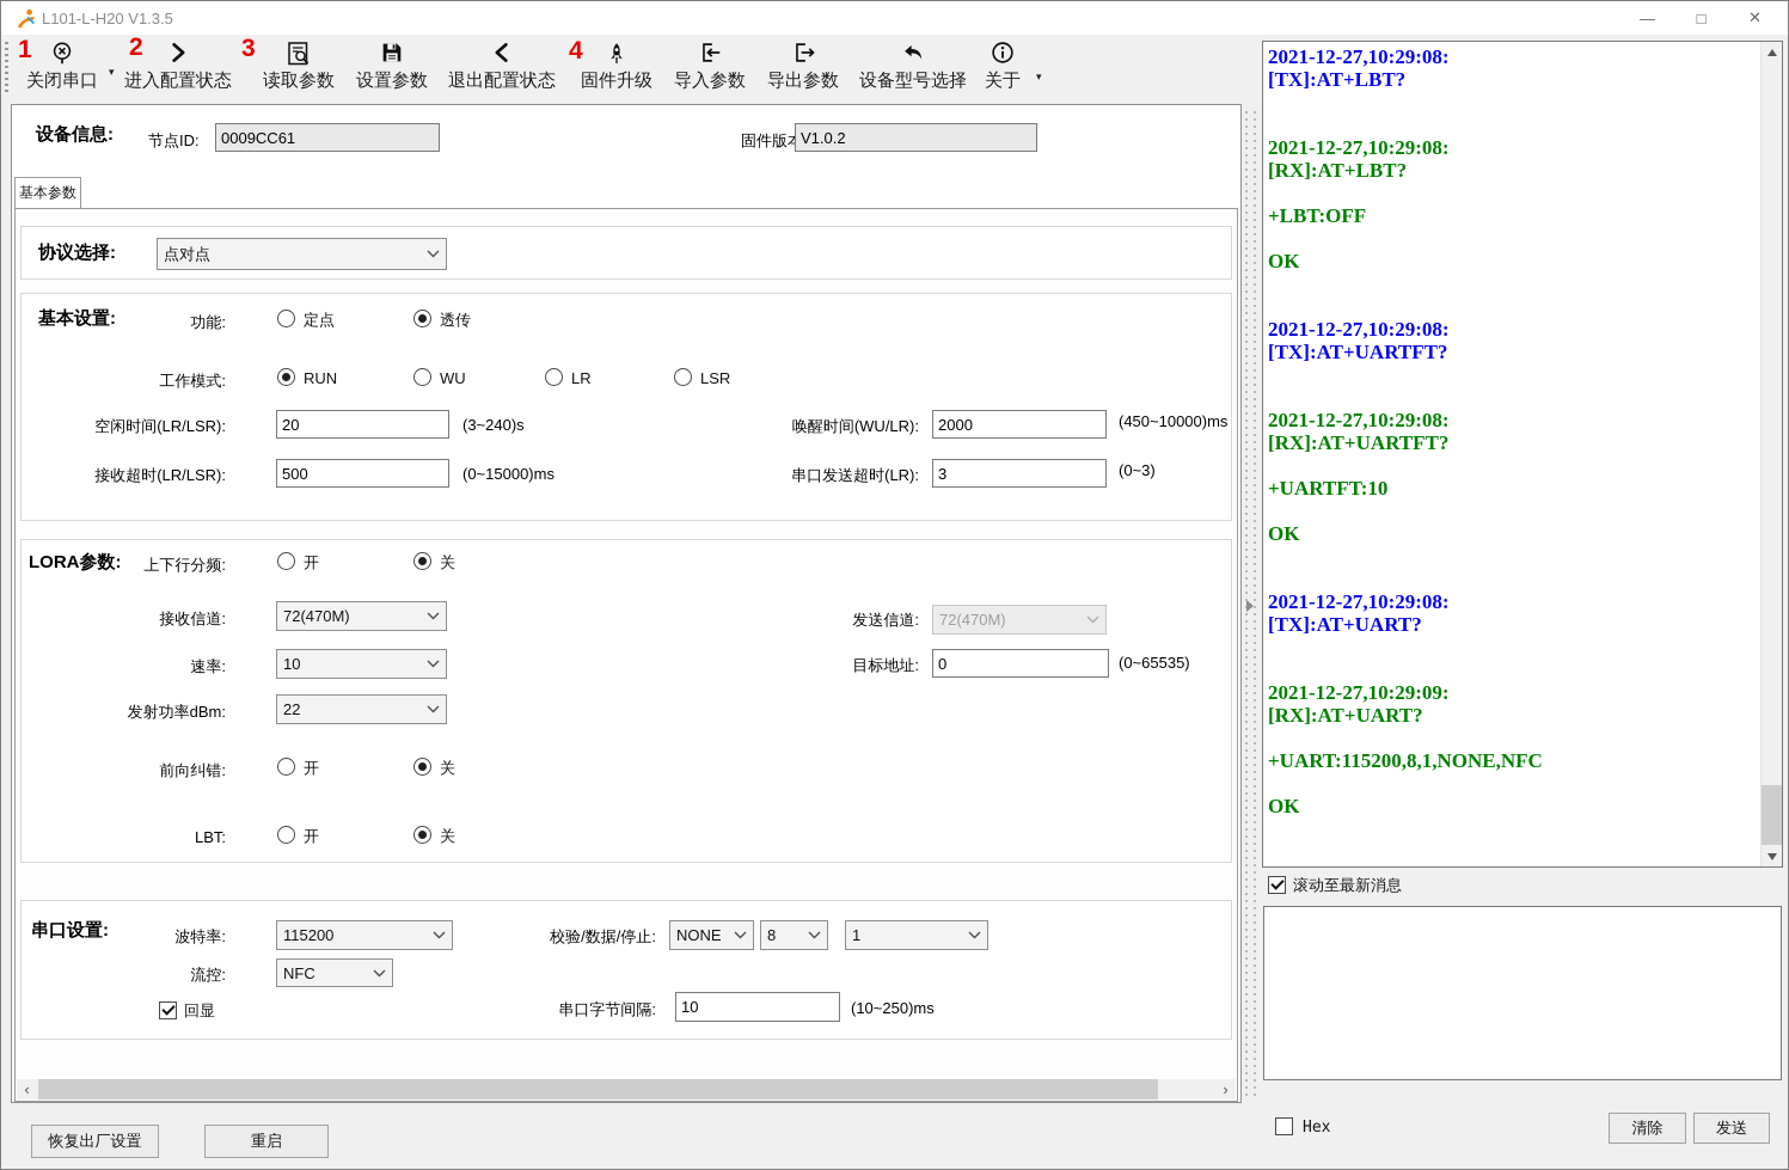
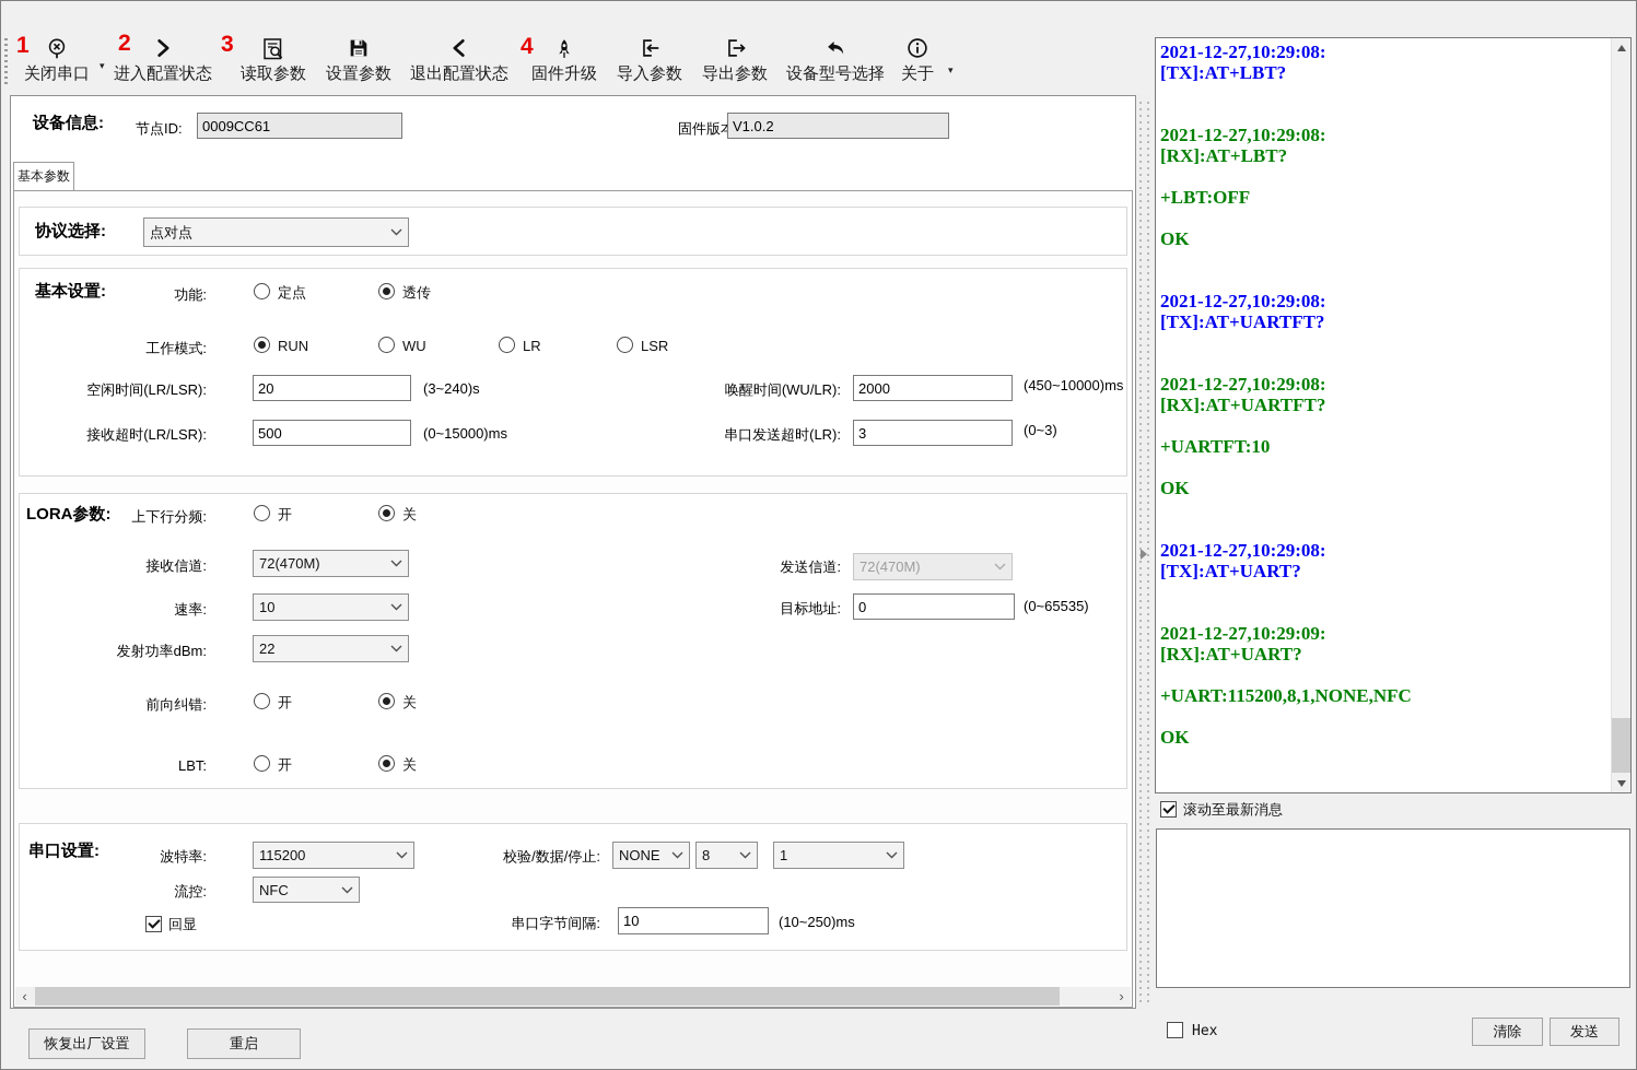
- L101-L-H20 V1.3.5
- —
- □
- ✕
  1
  2
  3
  4
  关闭串口
  ▾
  进入配置状态
  读取参数
  设置参数
  退出配置状态
  固件升级
  导入参数
  导出参数
  设备型号选择
  关于
  ▾
  设备信息:
  节点ID:
  0009CC61
  V1.0.2
  基本参数
  协议选择:
  点对点
  基本设置:
  功能:
  定点
  透传
  工作模式:
  RUN
  WU
  LR
  LSR
  空闲时间(LR/LSR):
  20
  (3~240)s
  唤醒时间(WU/LR):
  2000
  (450~10000)ms
  接收超时(LR/LSR):
  500
  (0~15000)ms
  串口发送超时(LR):
  3
  (0~3)
  LORA参数:
  上下行分频:
  开
  关
  接收信道:
  72(470M)
  发送信道:
  72(470M)
  速率:
  10
  目标地址:
  0
  (0~65535)
  发射功率dBm:
  22
  前向纠错:
  开
  关
  LBT:
  开
  关
  串口设置:
  波特率:
  115200
  校验/数据/停止:
  NONE
  8
  1
  流控:
  NFC
  回显
  串口字节间隔:
  10
  (10~250)ms
  ‹
  ›
  恢复出厂设置
  重启
  2021-12-27,10:29:08:
  [TX]:AT+LBT?
  2021-12-27,10:29:08:
  [RX]:AT+LBT?
  +LBT:OFF
  OK
  2021-12-27,10:29:08:
  [TX]:AT+UARTFT?
  2021-12-27,10:29:08:
  [RX]:AT+UARTFT?
  +UARTFT:10
  OK
  2021-12-27,10:29:08:
  [TX]:AT+UART?
  2021-12-27,10:29:09:
  [RX]:AT+UART?
  +UART:115200,8,1,NONE,NFC
  OK
  滚动至最新消息
  Hex
  清除
  发送
